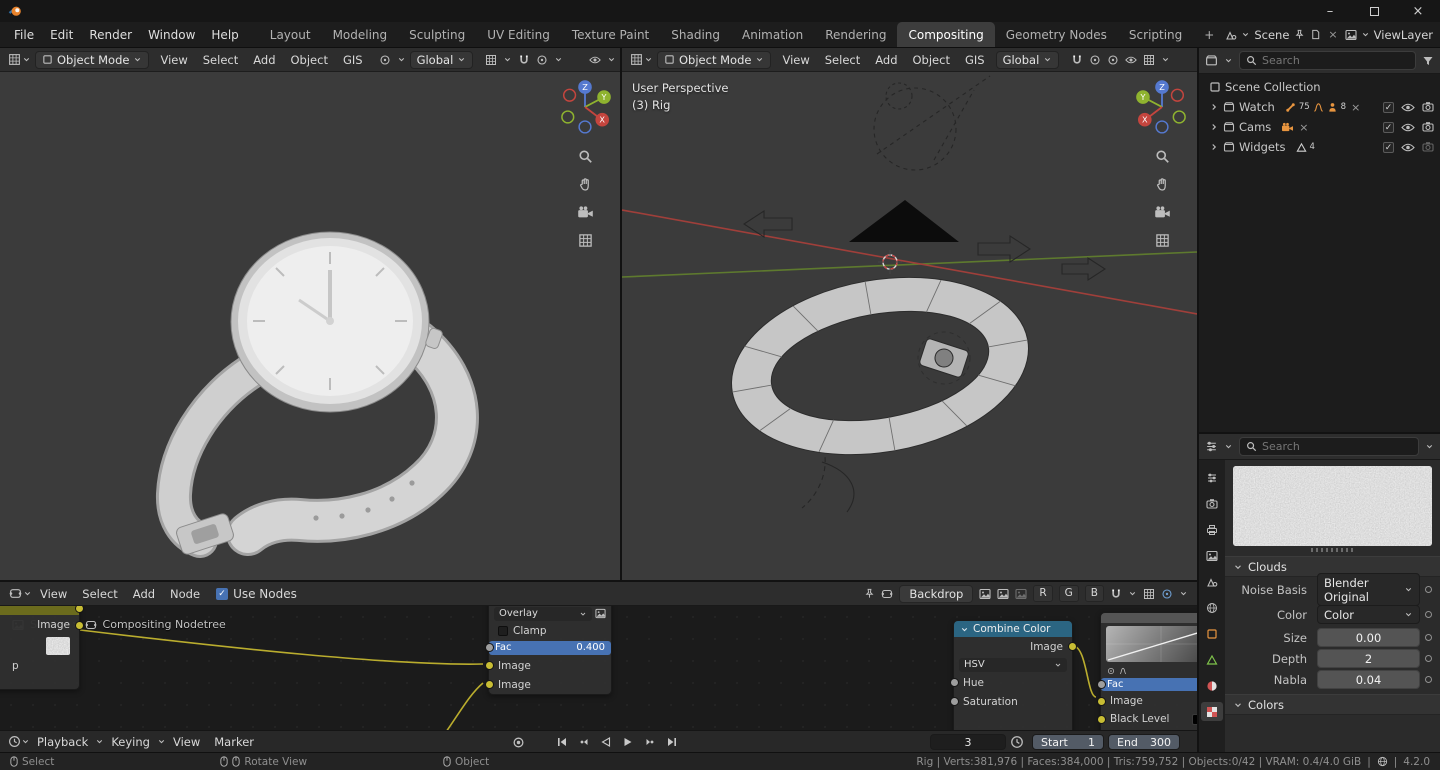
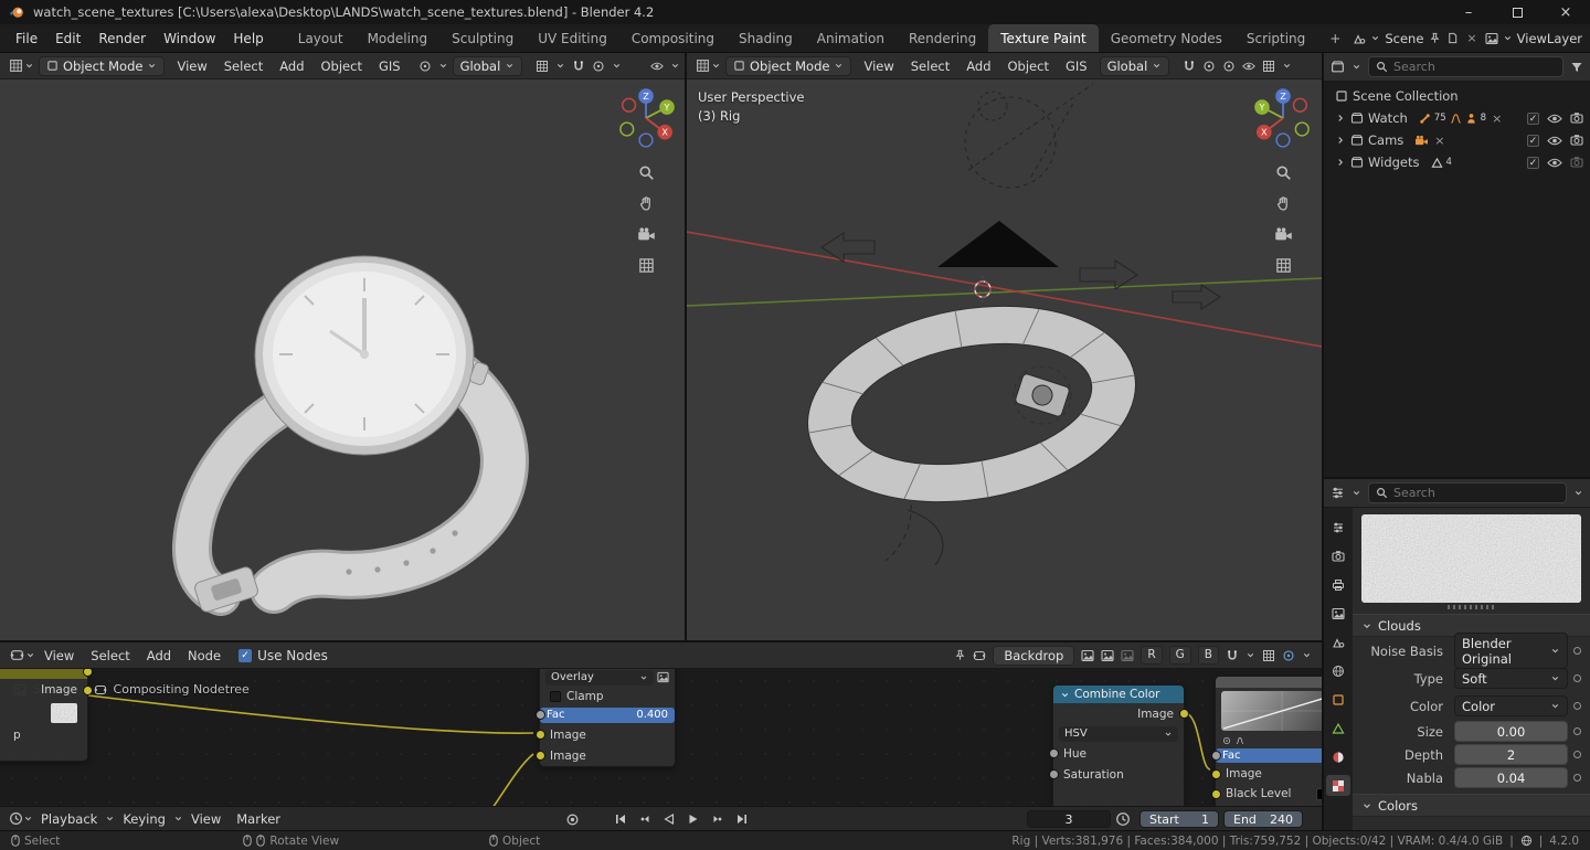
+ watch_scene_textures [C:\Users\alexa\Desktop\LANDS\watch_scene_textures.blend] - Blender 4.2
  –
  ×
  File
  Edit
  Render
  Window
  Help
  Layout
  Modeling
  Sculpting
  UV Editing
- Texture Paint
+ Compositing
  Shading
  Animation
  Rendering
- Compositing
+ Texture Paint
  Geometry Nodes
  Scripting
  +
  Scene
  ×
  ViewLayer
  Object Mode
  View
  Select
  Add
  Object
  GIS
  Global
  Z
  Y
  X
  Object Mode
  View
  Select
  Add
  Object
  GIS
  Global
  User Perspective
  (3) Rig
  Z
  Y
  X
  Search
  Scene Collection
  Watch
  75
  8
  ×
  ✓
  Cams
  ×
  ✓
  Widgets
  4
  ✓
  Search
  Clouds
  Noise Basis
  Blender Original
+ Type
+ Soft
  Color
  Color
  Size
  0.00
  Depth
  2
  Nabla
  0.04
  Colors
  View
  Select
  Add
  Node
  ✓
  Use Nodes
  Backdrop
  R
  G
  B
  Compositing Nodetree
  Image
  p
  Overlay
  Clamp
  Fac
  0.400
  Image
  Image
  Combine Color
  Image
  HSV
  Hue
  Saturation
  Fac
  Image
  Black Level
  Playback
  Keying
  View
  Marker
  3
  Start
  1
  End
- 300
+ 240
  Select
  Rotate View
  Object
  Rig | Verts:381,976 | Faces:384,000 | Tris:759,752 | Objects:0/42 | VRAM: 0.4/4.0 GiB
  |
  |
  4.2.0
